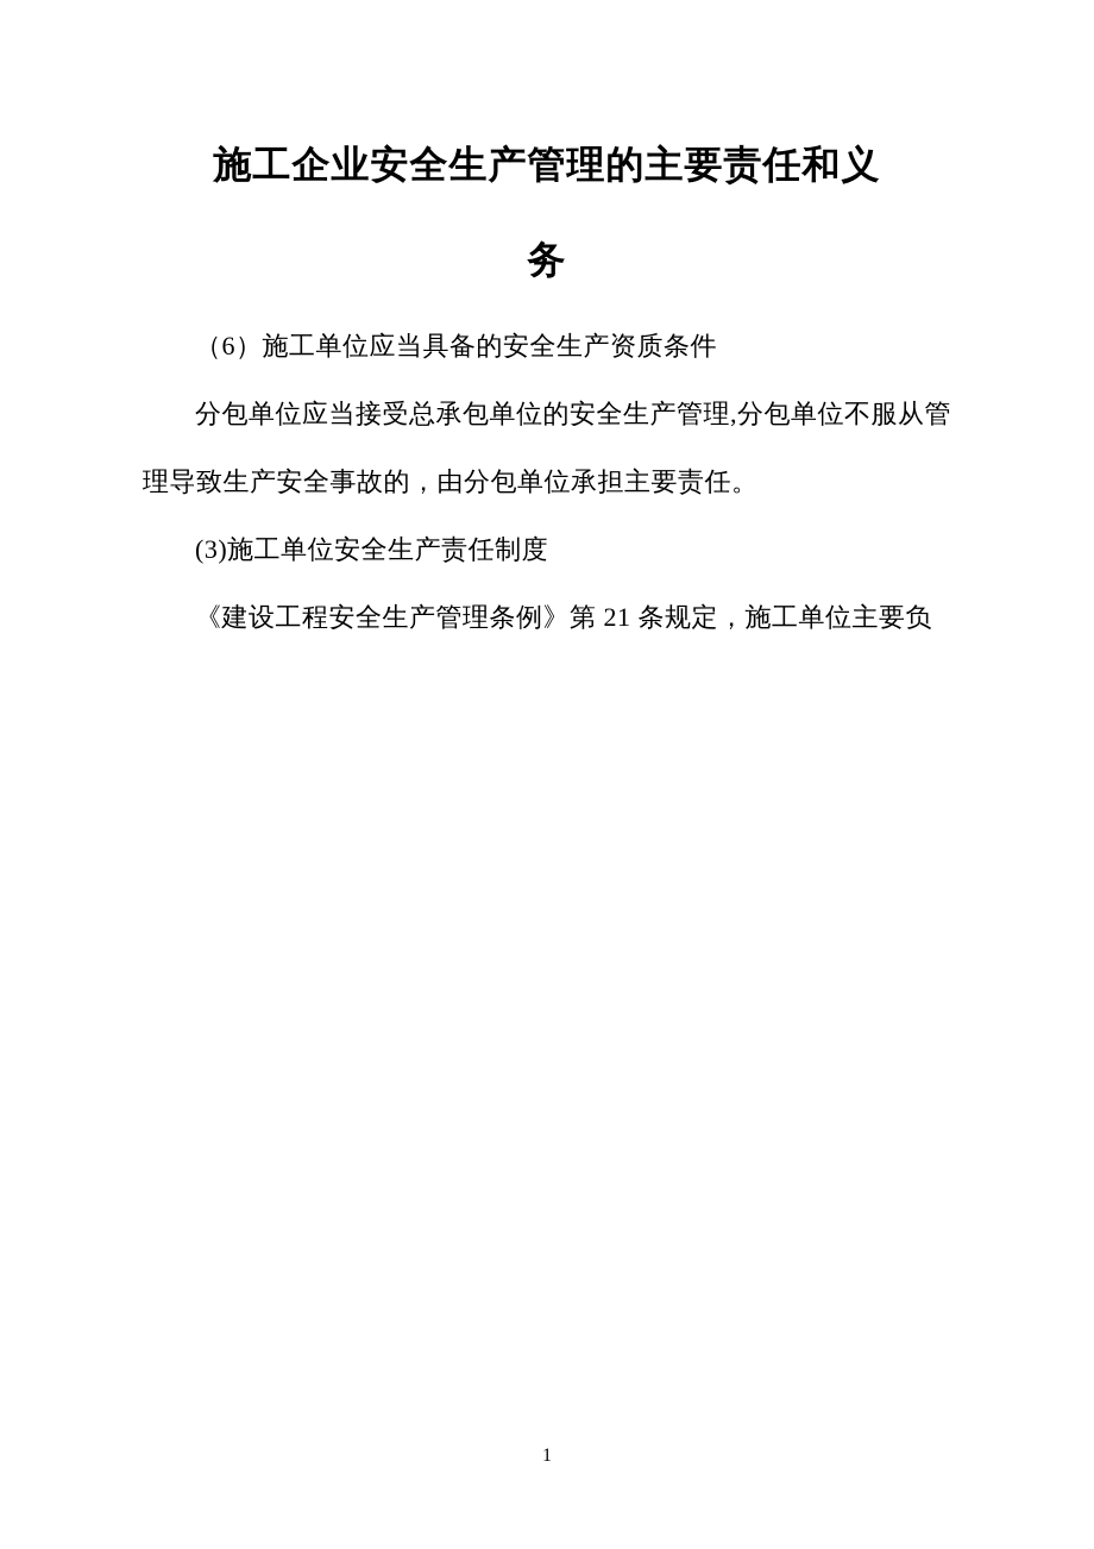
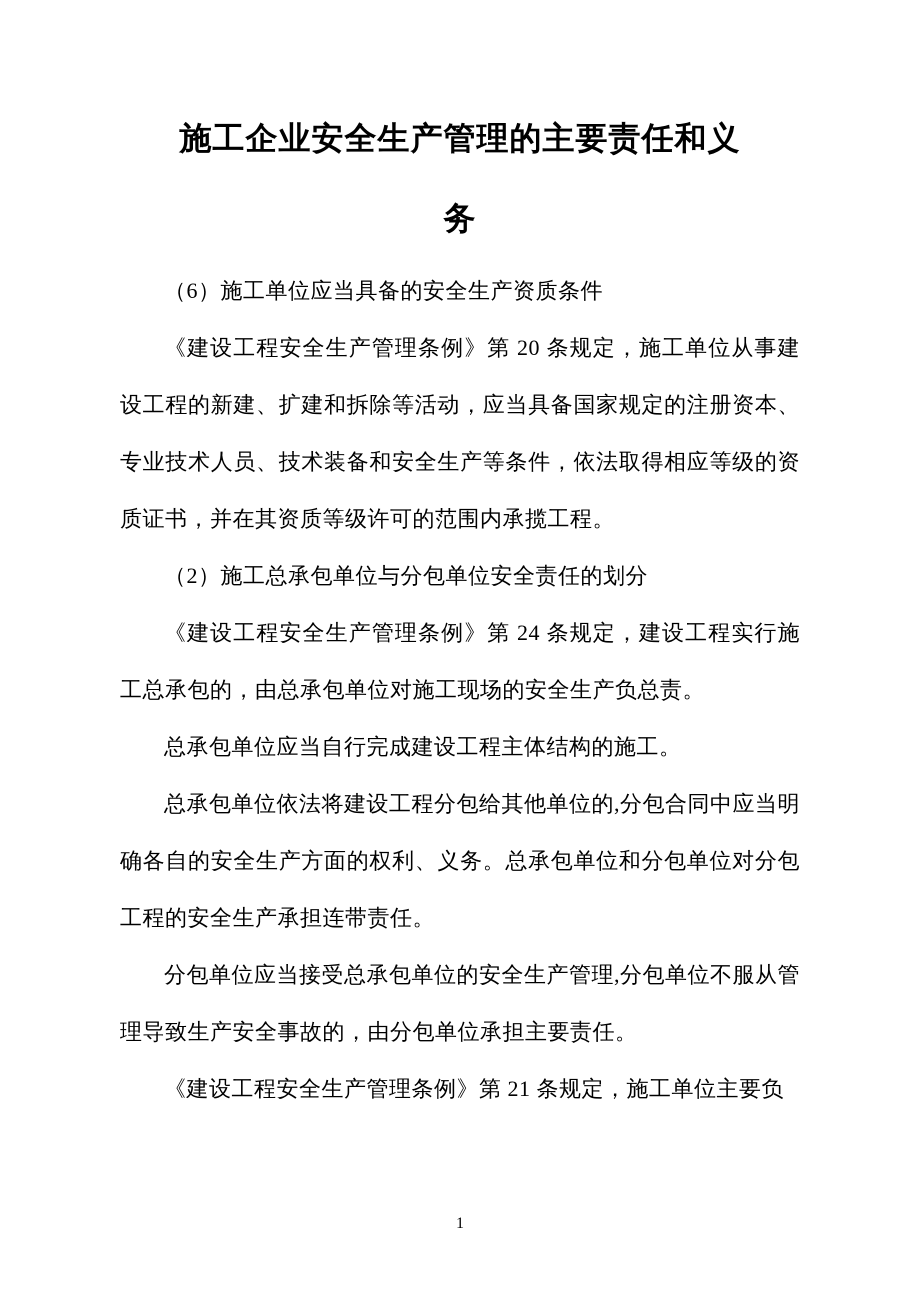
  施工企业安全生产管理的主要责任和义务
  （6）施工单位应当具备的安全生产资质条件
+ 《建设工程安全生产管理条例》第 20 条规定，施工单位从事建设工程的新建、扩建和拆除等活动，应当具备国家规定的注册资本、专业技术人员、技术装备和安全生产等条件，依法取得相应等级的资质证书，并在其资质等级许可的范围内承揽工程。
+ （2）施工总承包单位与分包单位安全责任的划分
+ 《建设工程安全生产管理条例》第 24 条规定，建设工程实行施工总承包的，由总承包单位对施工现场的安全生产负总责。
+ 总承包单位应当自行完成建设工程主体结构的施工。
+ 总承包单位依法将建设工程分包给其他单位的,分包合同中应当明确各自的安全生产方面的权利、义务。总承包单位和分包单位对分包工程的安全生产承担连带责任。
  分包单位应当接受总承包单位的安全生产管理,分包单位不服从管理导致生产安全事故的，由分包单位承担主要责任。
- (3)施工单位安全生产责任制度
  《建设工程安全生产管理条例》第 21 条规定，施工单位主要负
  1
